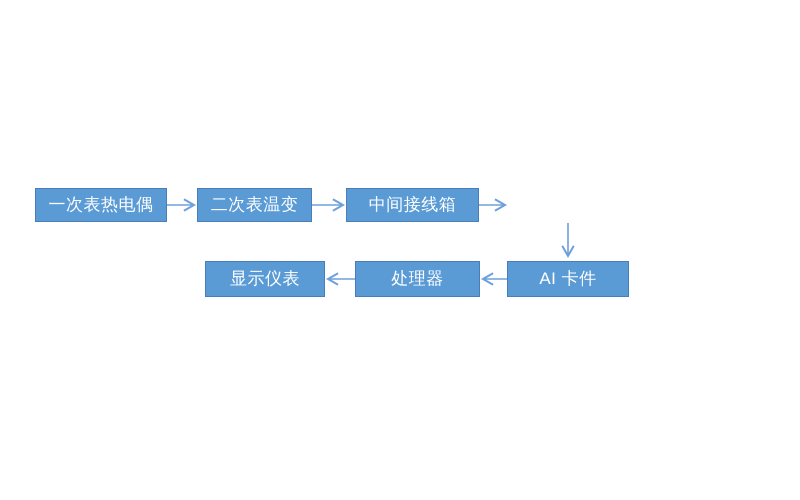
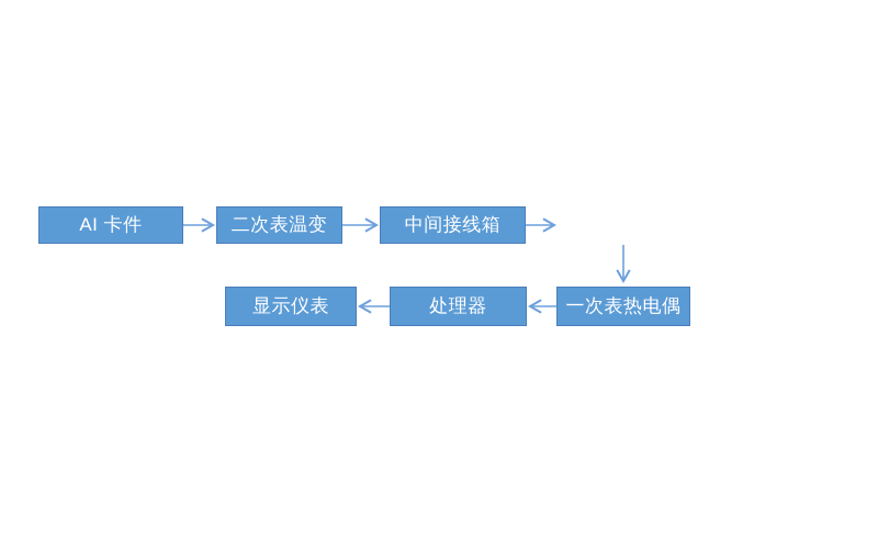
- 一次表热电偶
+ AI 卡件
  二次表温变
  中间接线箱
- AI 卡件
+ 一次表热电偶
  处理器
  显示仪表
